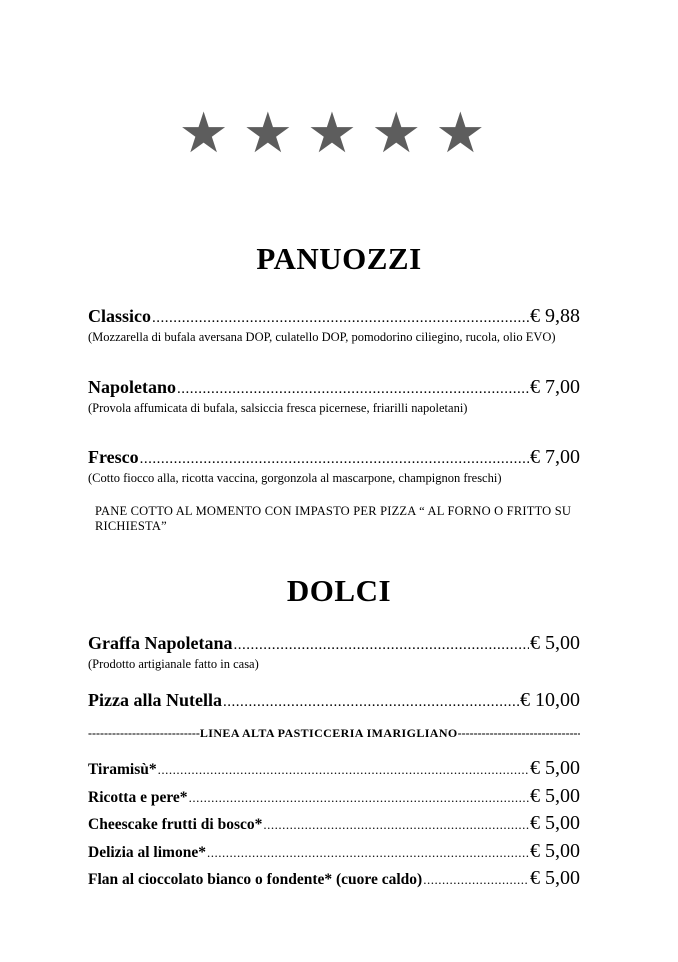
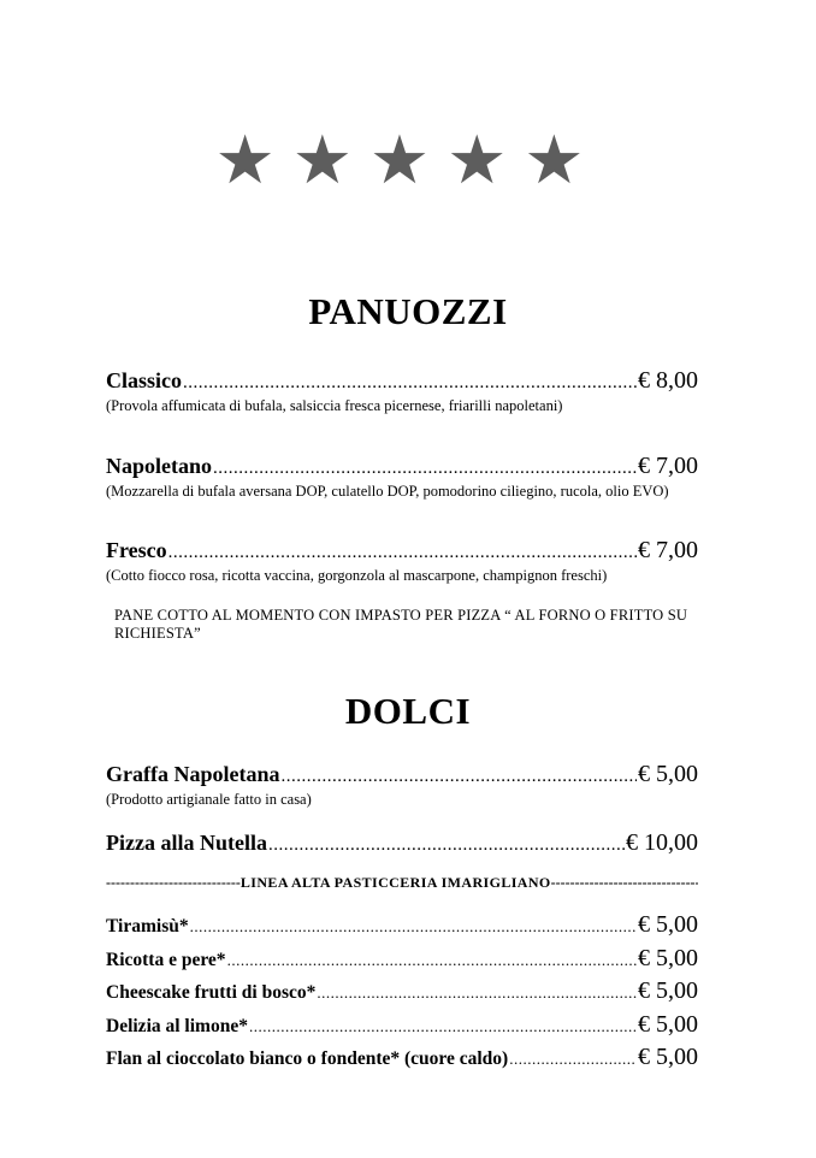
  ★★★★★
  PANUOZZI
  Classico
- € 9,88
+ € 8,00
- (Mozzarella di bufala aversana DOP, culatello DOP, pomodorino ciliegino, rucola, olio EVO)
+ (Provola affumicata di bufala, salsiccia fresca picernese, friarilli napoletani)
  Napoletano
  € 7,00
- (Provola affumicata di bufala, salsiccia fresca picernese, friarilli napoletani)
+ (Mozzarella di bufala aversana DOP, culatello DOP, pomodorino ciliegino, rucola, olio EVO)
  Fresco
  € 7,00
- (Cotto fiocco alla, ricotta vaccina, gorgonzola al mascarpone, champignon freschi)
+ (Cotto fiocco rosa, ricotta vaccina, gorgonzola al mascarpone, champignon freschi)
  PANE COTTO AL MOMENTO CON IMPASTO PER PIZZA “ AL FORNO O FRITTO SU RICHIESTA”
  DOLCI
  Graffa Napoletana
  € 5,00
  (Prodotto artigianale fatto in casa)
  Pizza alla Nutella
  € 10,00
  ----------------------------
  LINEA ALTA PASTICCERIA IMARIGLIANO
  -------------------------------
  Tiramisù*
  € 5,00
  Ricotta e pere*
  € 5,00
  Cheescake frutti di bosco*
  € 5,00
  Delizia al limone*
  € 5,00
  Flan al cioccolato bianco o fondente* (cuore caldo)
  € 5,00
